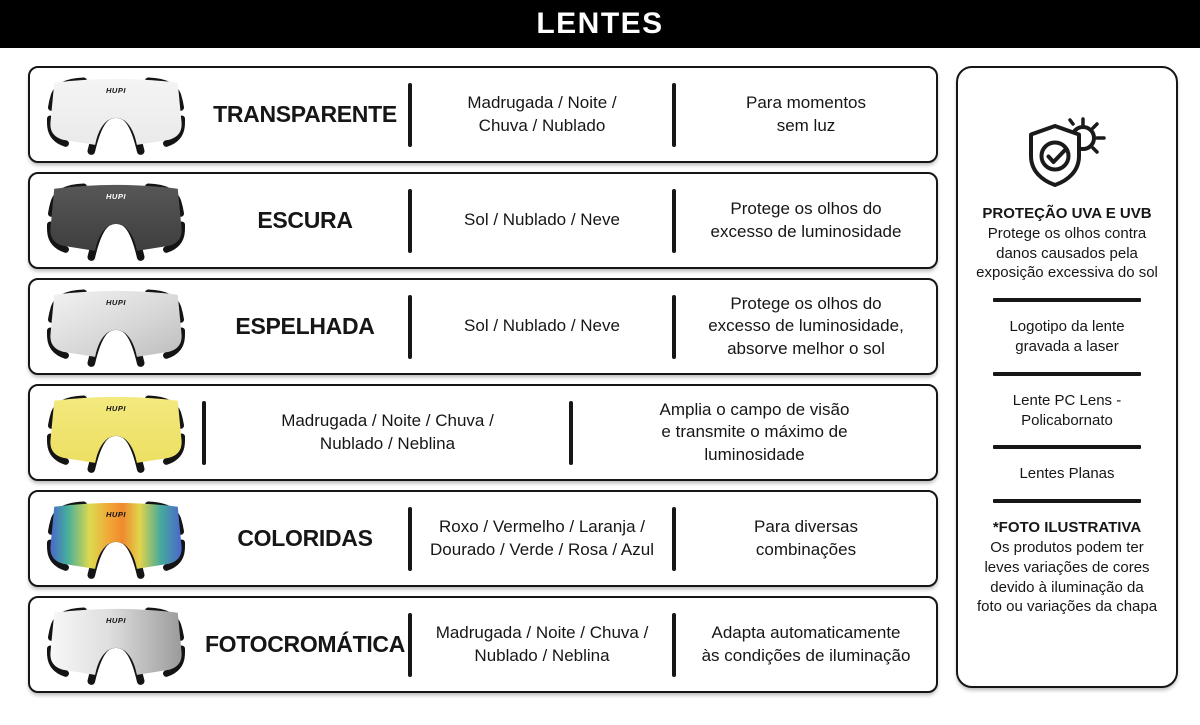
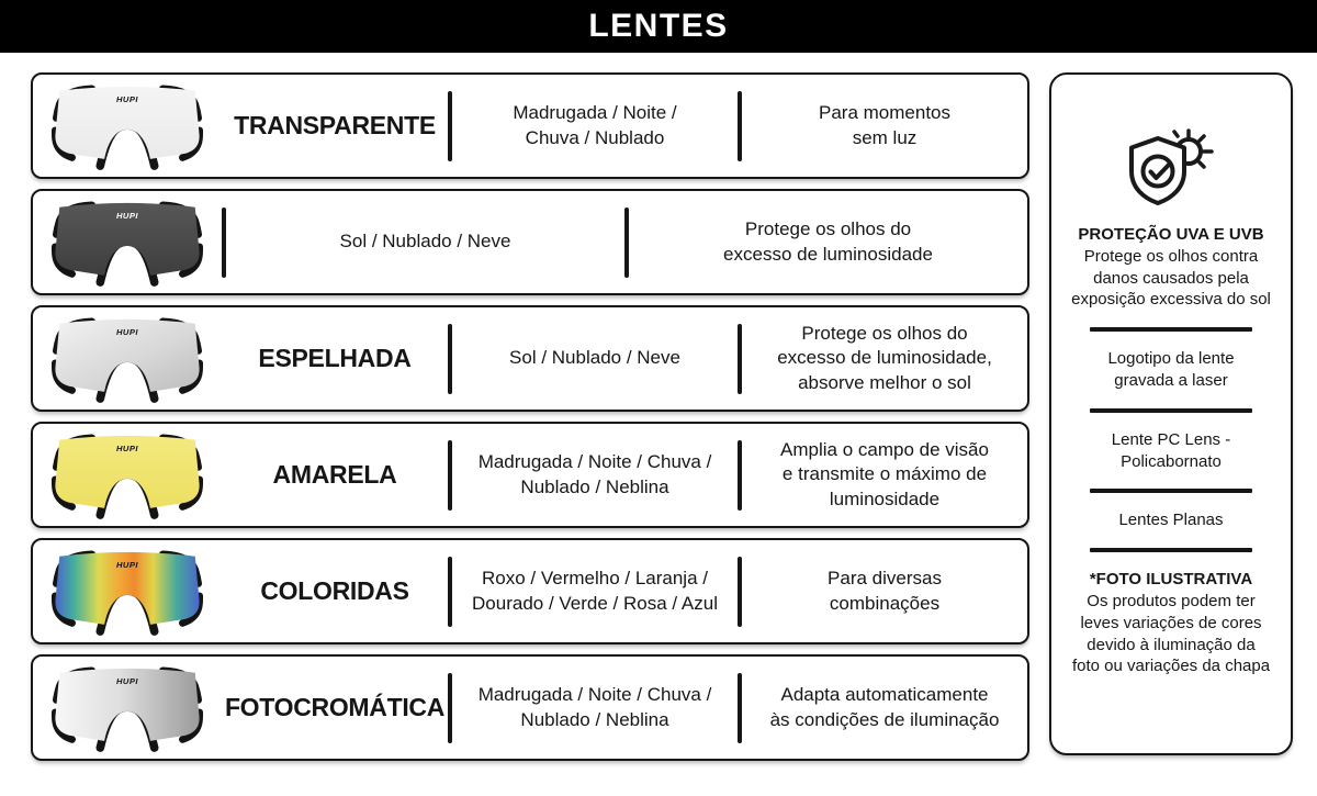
  LENTES
  HUPI
  TRANSPARENTE
  Madrugada / Noite /
  Chuva / Nublado
  Para momentos
  sem luz
  HUPI
- ESCURA
  Sol / Nublado / Neve
  Protege os olhos do
  excesso de luminosidade
  HUPI
  ESPELHADA
  Sol / Nublado / Neve
  Protege os olhos do
  excesso de luminosidade,
  absorve melhor o sol
  HUPI
+ AMARELA
  Madrugada / Noite / Chuva /
  Nublado / Neblina
  Amplia o campo de visão
  e transmite o máximo de
  luminosidade
  HUPI
  COLORIDAS
  Roxo / Vermelho / Laranja /
  Dourado / Verde / Rosa / Azul
  Para diversas
  combinações
  HUPI
  FOTOCROMÁTICA
  Madrugada / Noite / Chuva /
  Nublado / Neblina
  Adapta automaticamente
  às condições de iluminação
  PROTEÇÃO UVA E UVB
  Protege os olhos contra
  danos causados pela
  exposição excessiva do sol
  Logotipo da lente
  gravada a laser
  Lente PC Lens -
  Policabornato
  Lentes Planas
  *FOTO ILUSTRATIVA
  Os produtos podem ter
  leves variações de cores
  devido à iluminação da
  foto ou variações da chapa
